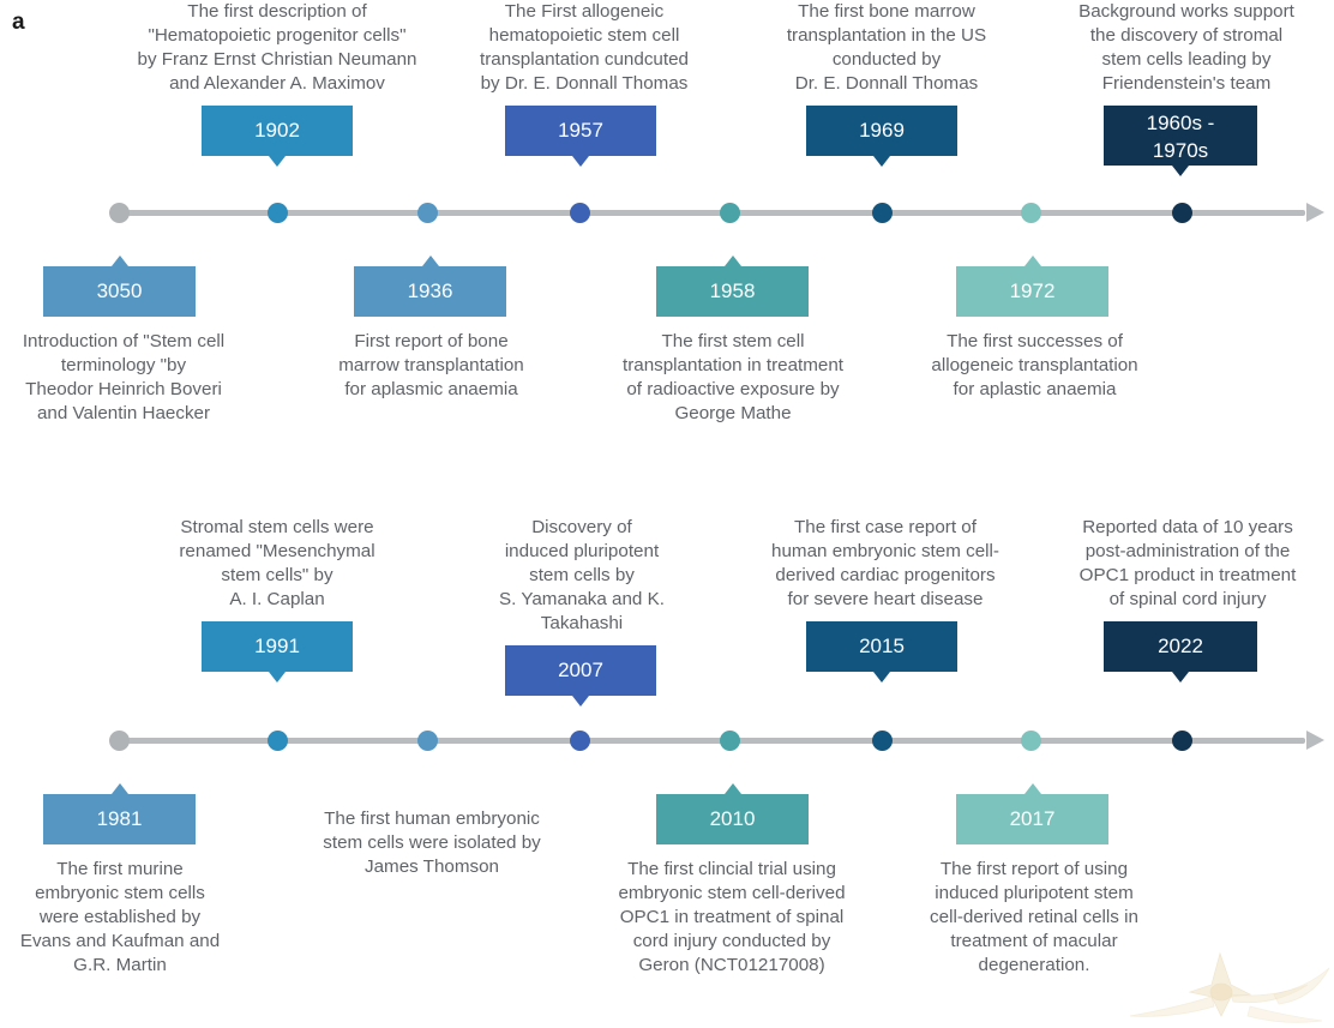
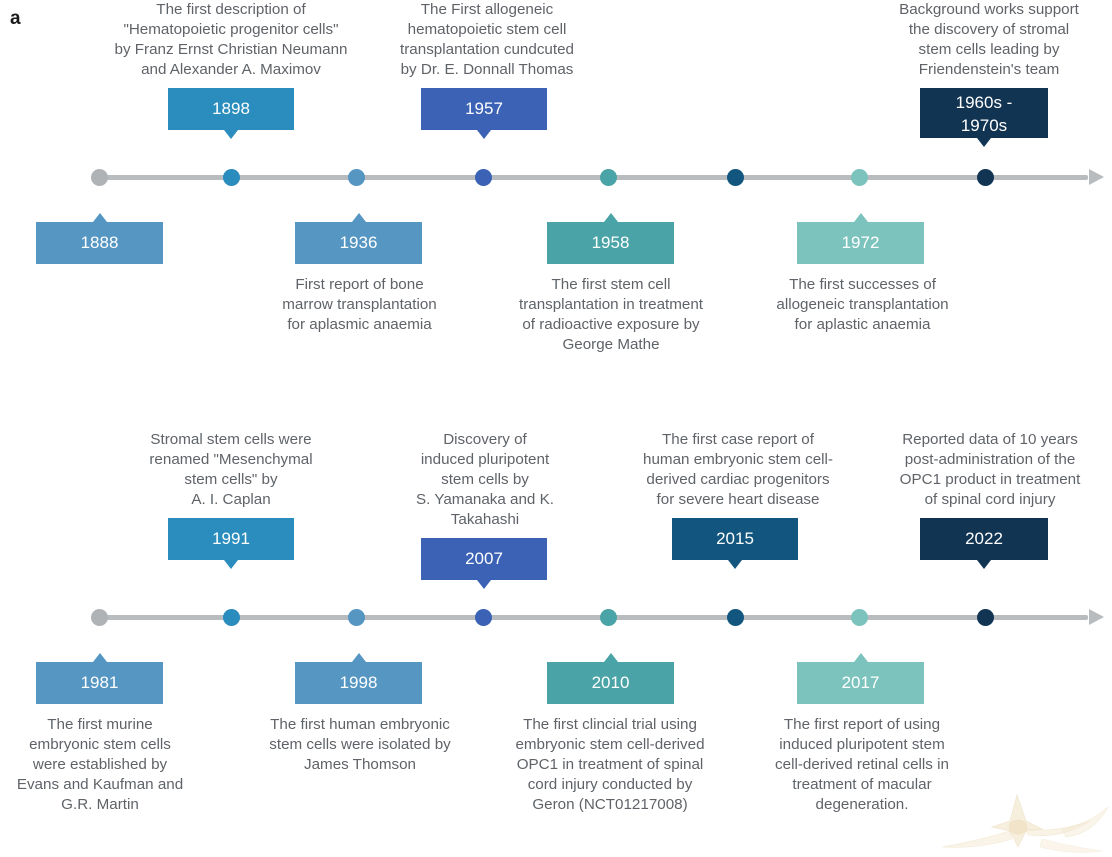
  a
  The first description of
  "Hematopoietic progenitor cells"
  by Franz Ernst Christian Neumann
  and Alexander A. Maximov
- 1902
+ 1898
  The First allogeneic
  hematopoietic stem cell
  transplantation cundcuted
  by Dr. E. Donnall Thomas
  1957
- The first bone marrow
- transplantation in the US
- conducted by
- Dr. E. Donnall Thomas
- 1969
  Background works support
  the discovery of stromal
  stem cells leading by
  Friendenstein's team
  1960s -
  1970s
- 3050
+ 1888
- Introduction of "Stem cell
- terminology "by
- Theodor Heinrich Boveri
- and Valentin Haecker
  1936
  First report of bone
  marrow transplantation
  for aplasmic anaemia
  1958
  The first stem cell
  transplantation in treatment
  of radioactive exposure by
  George Mathe
  1972
  The first successes of
  allogeneic transplantation
  for aplastic anaemia
  Stromal stem cells were
  renamed "Mesenchymal
  stem cells" by
  A. I. Caplan
  1991
  Discovery of
  induced pluripotent
  stem cells by
  S. Yamanaka and K.
  Takahashi
  2007
  The first case report of
  human embryonic stem cell-
  derived cardiac progenitors
  for severe heart disease
  2015
  Reported data of 10 years
  post-administration of the
  OPC1 product in treatment
  of spinal cord injury
  2022
  1981
  The first murine
  embryonic stem cells
  were established by
  Evans and Kaufman and
  G.R. Martin
+ 1998
  The first human embryonic
  stem cells were isolated by
  James Thomson
  2010
  The first clincial trial using
  embryonic stem cell-derived
  OPC1 in treatment of spinal
  cord injury conducted by
  Geron (NCT01217008)
  2017
  The first report of using
  induced pluripotent stem
  cell-derived retinal cells in
  treatment of macular
  degeneration.
